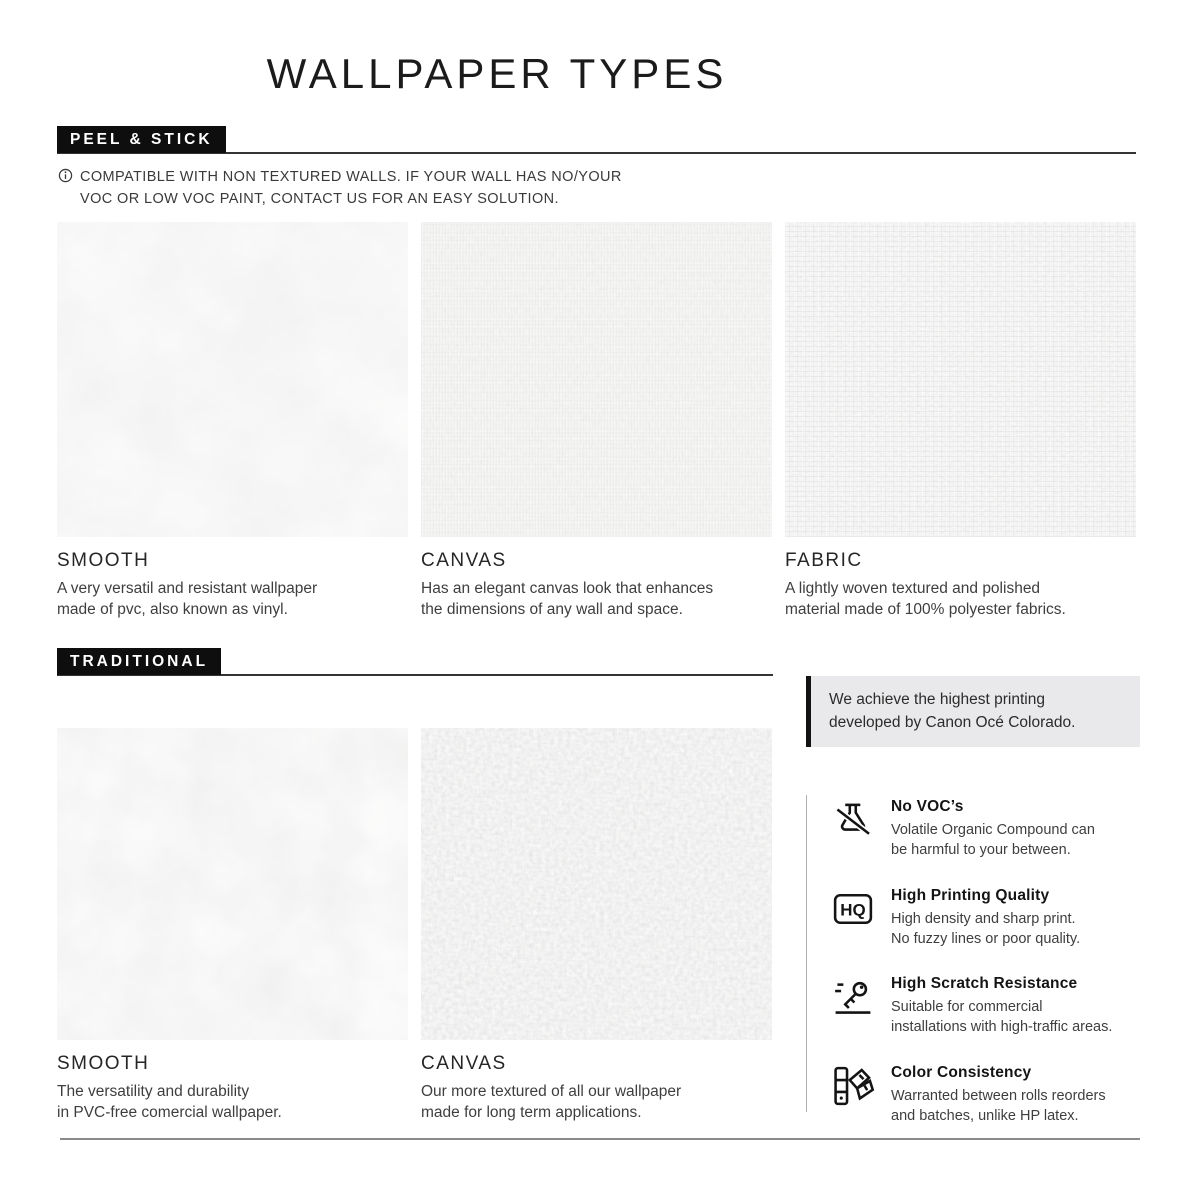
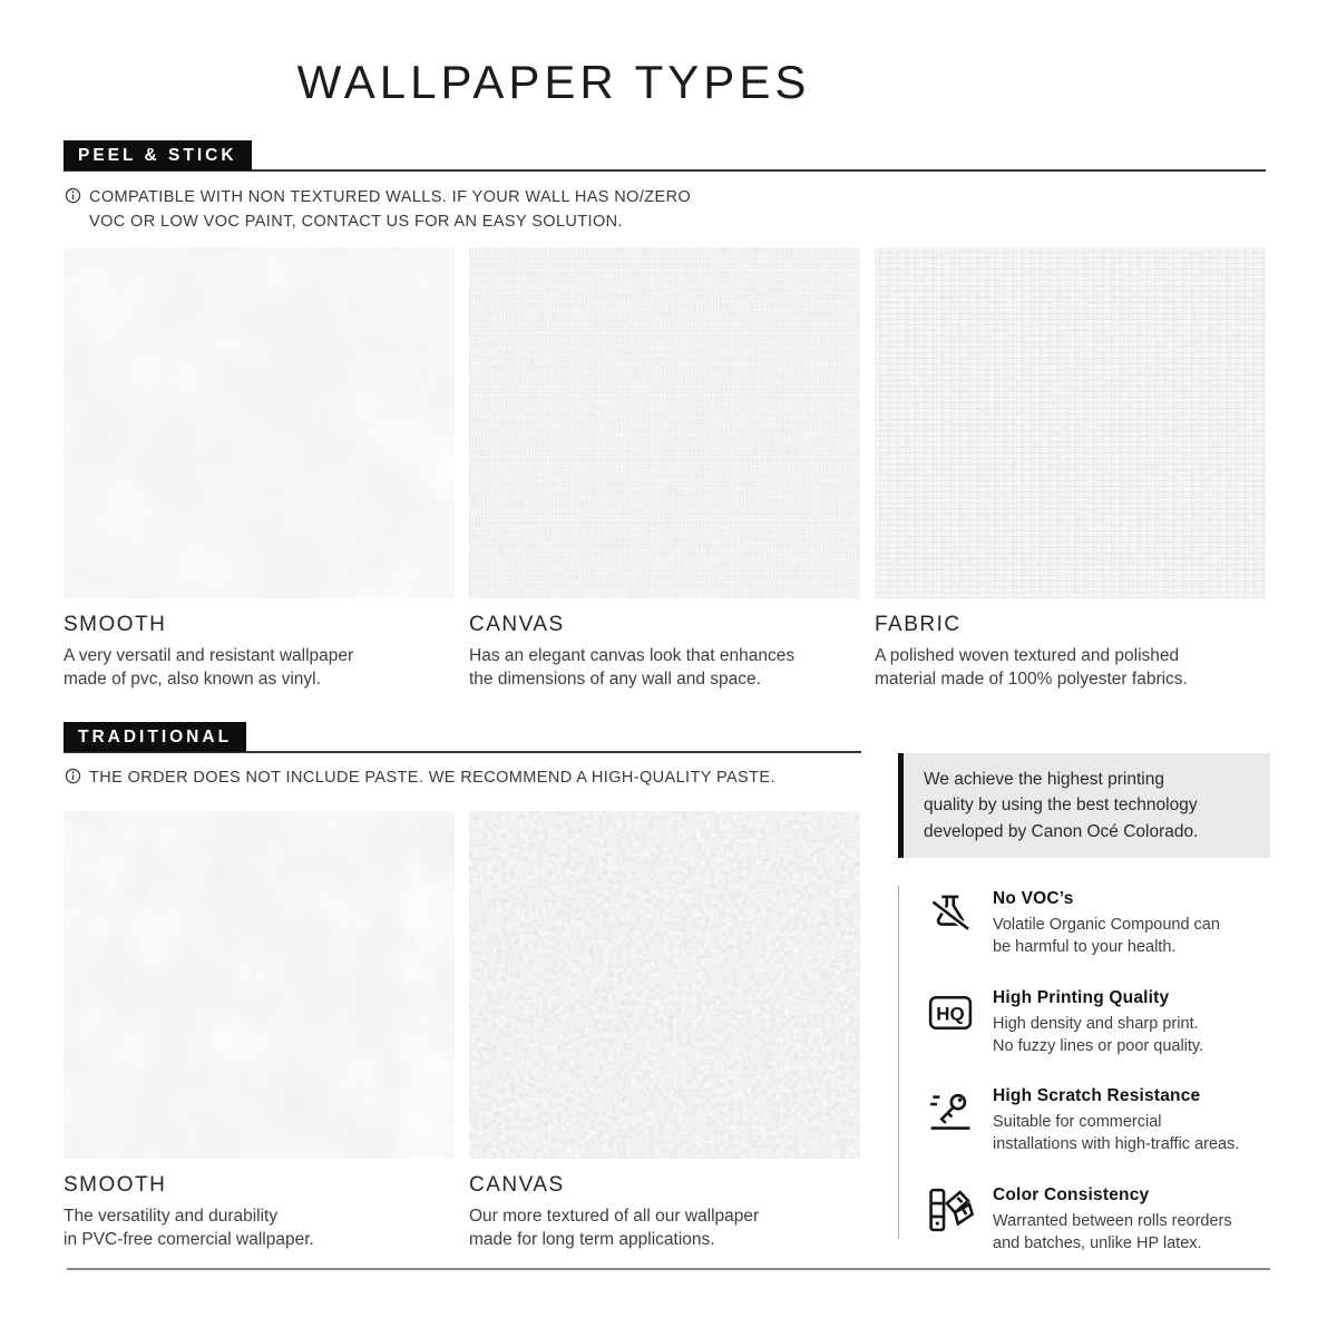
  WALLPAPER TYPES
  PEEL & STICK
- COMPATIBLE WITH NON TEXTURED WALLS. IF YOUR WALL HAS NO/YOUR
+ COMPATIBLE WITH NON TEXTURED WALLS. IF YOUR WALL HAS NO/ZERO
  VOC OR LOW VOC PAINT, CONTACT US FOR AN EASY SOLUTION.
  SMOOTH
  A very versatil and resistant wallpaper
  made of pvc, also known as vinyl.
  CANVAS
  Has an elegant canvas look that enhances
  the dimensions of any wall and space.
  FABRIC
- A lightly woven textured and polished
+ A polished woven textured and polished
  material made of 100% polyester fabrics.
  TRADITIONAL
+ THE ORDER DOES NOT INCLUDE PASTE. WE RECOMMEND A HIGH-QUALITY PASTE.
  SMOOTH
  The versatility and durability
  in PVC-free comercial wallpaper.
  CANVAS
  Our more textured of all our wallpaper
  made for long term applications.
  We achieve the highest printing
+ quality by using the best technology
  developed by Canon Océ Colorado.
  No VOC’s
  Volatile Organic Compound can
- be harmful to your between.
+ be harmful to your health.
  HQ
  High Printing Quality
  High density and sharp print.
  No fuzzy lines or poor quality.
  High Scratch Resistance
  Suitable for commercial
  installations with high-traffic areas.
  Color Consistency
  Warranted between rolls reorders
  and batches, unlike HP latex.
